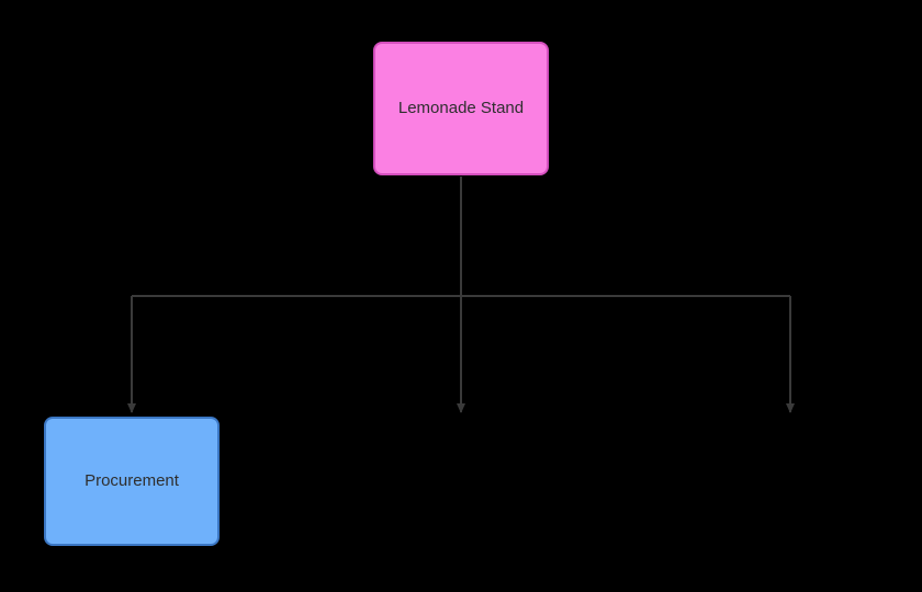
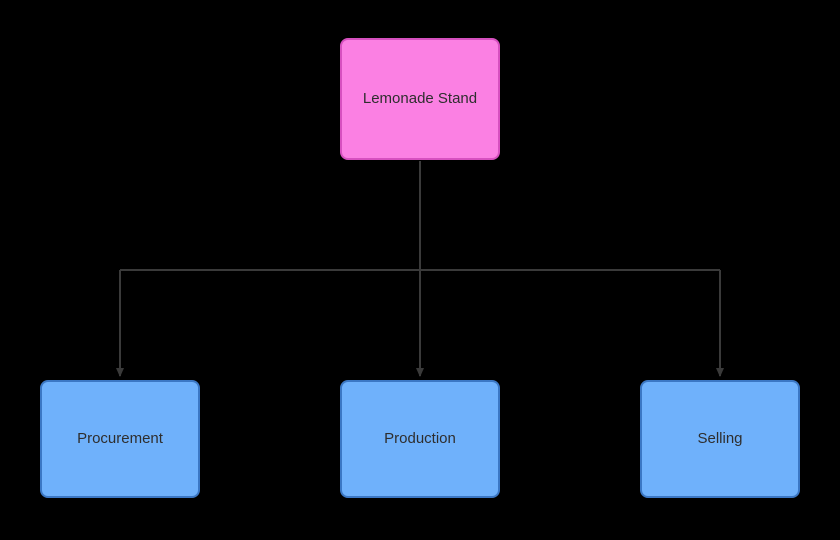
  Lemonade Stand
  Procurement
+ Production
+ Selling
